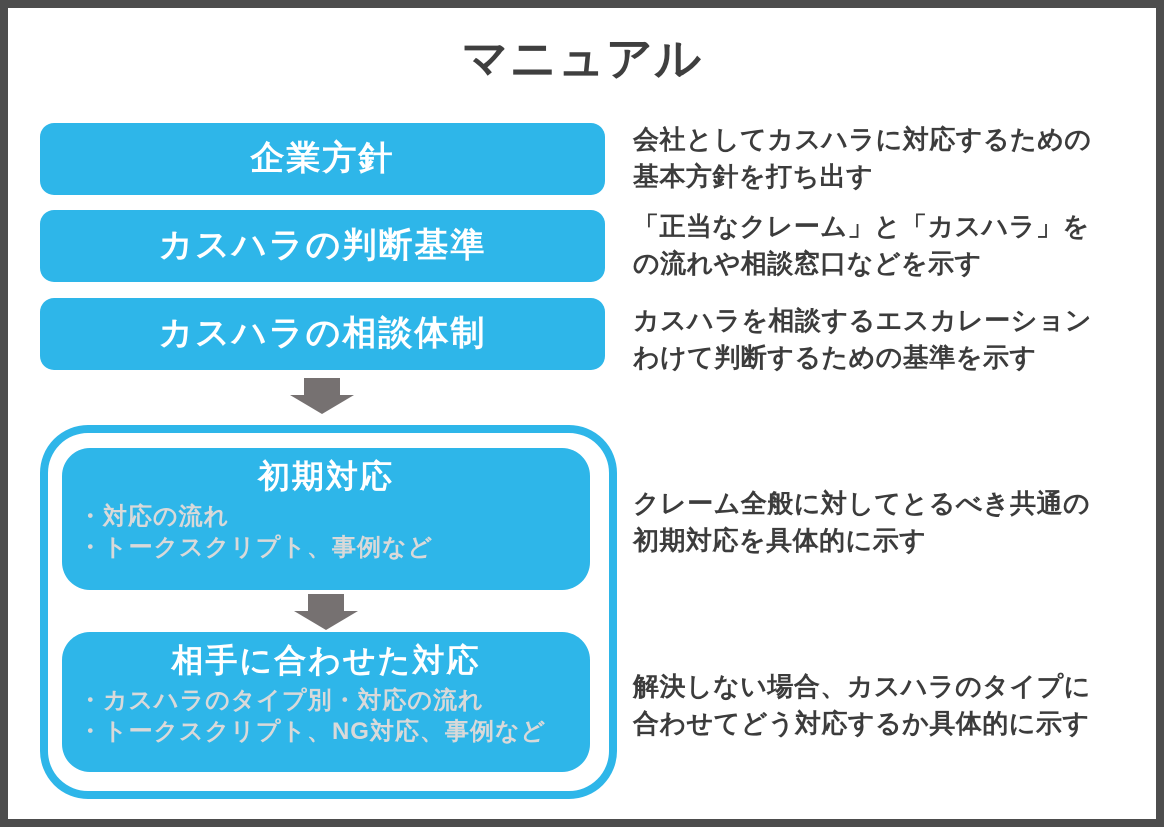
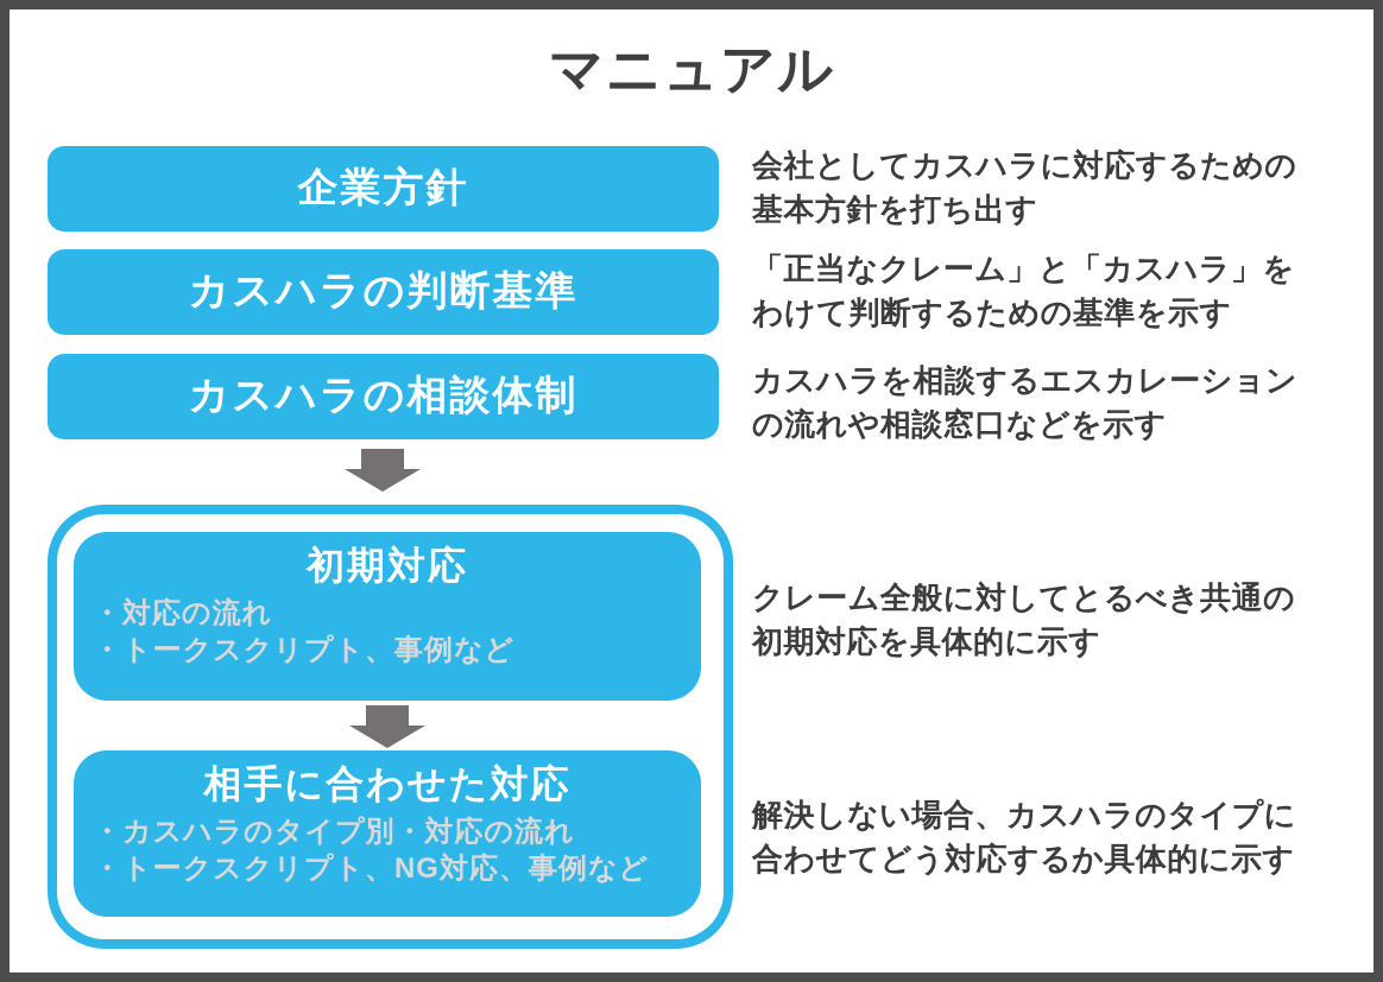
  マニュアル
  企業方針
  会社としてカスハラに対応するための
  基本方針を打ち出す
  カスハラの判断基準
  「正当なクレーム」と「カスハラ」を
- の流れや相談窓口などを示す
+ わけて判断するための基準を示す
  カスハラの相談体制
  カスハラを相談するエスカレーション
- わけて判断するための基準を示す
+ の流れや相談窓口などを示す
  初期対応
  ・対応の流れ
  ・トークスクリプト、事例など
  クレーム全般に対してとるべき共通の
  初期対応を具体的に示す
  相手に合わせた対応
  ・カスハラのタイプ別・対応の流れ
  ・トークスクリプト、NG対応、事例など
  解決しない場合、カスハラのタイプに
  合わせてどう対応するか具体的に示す
